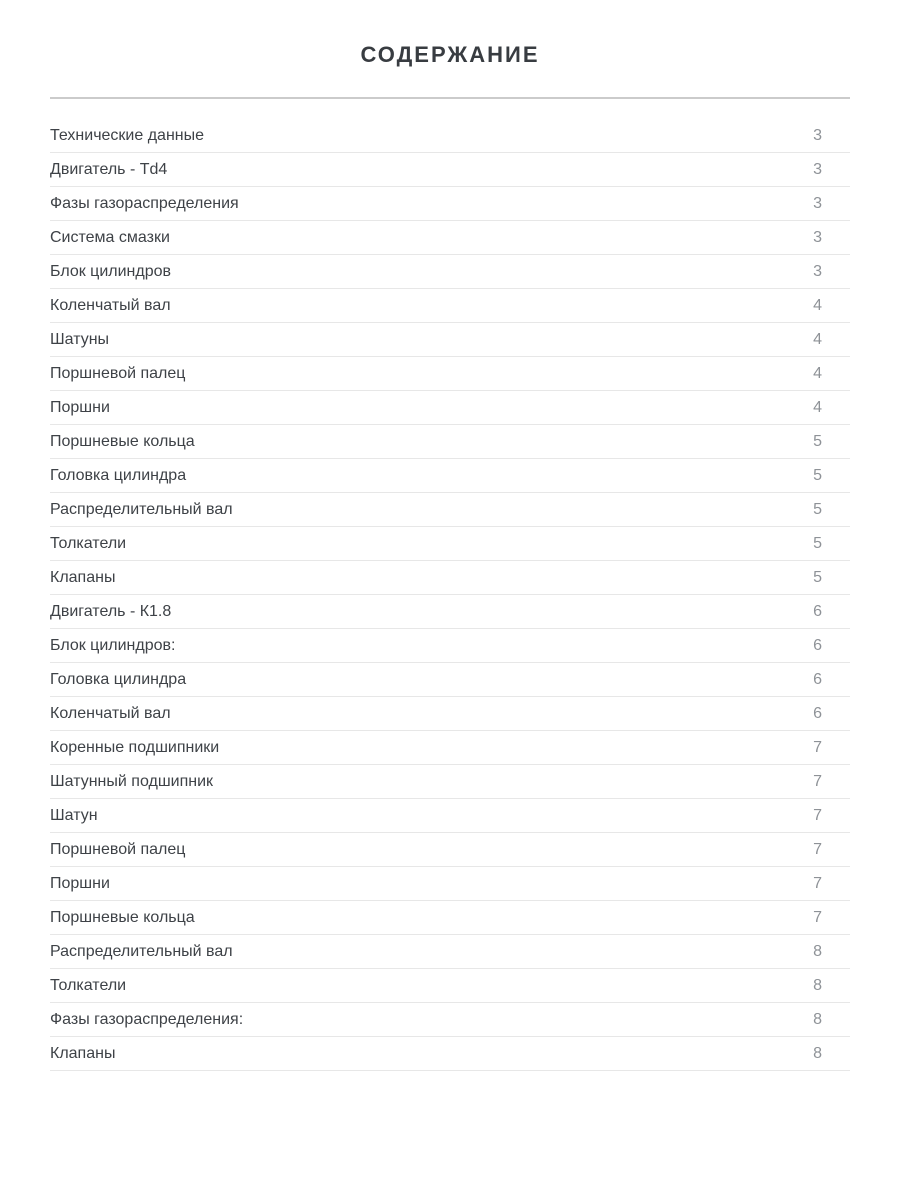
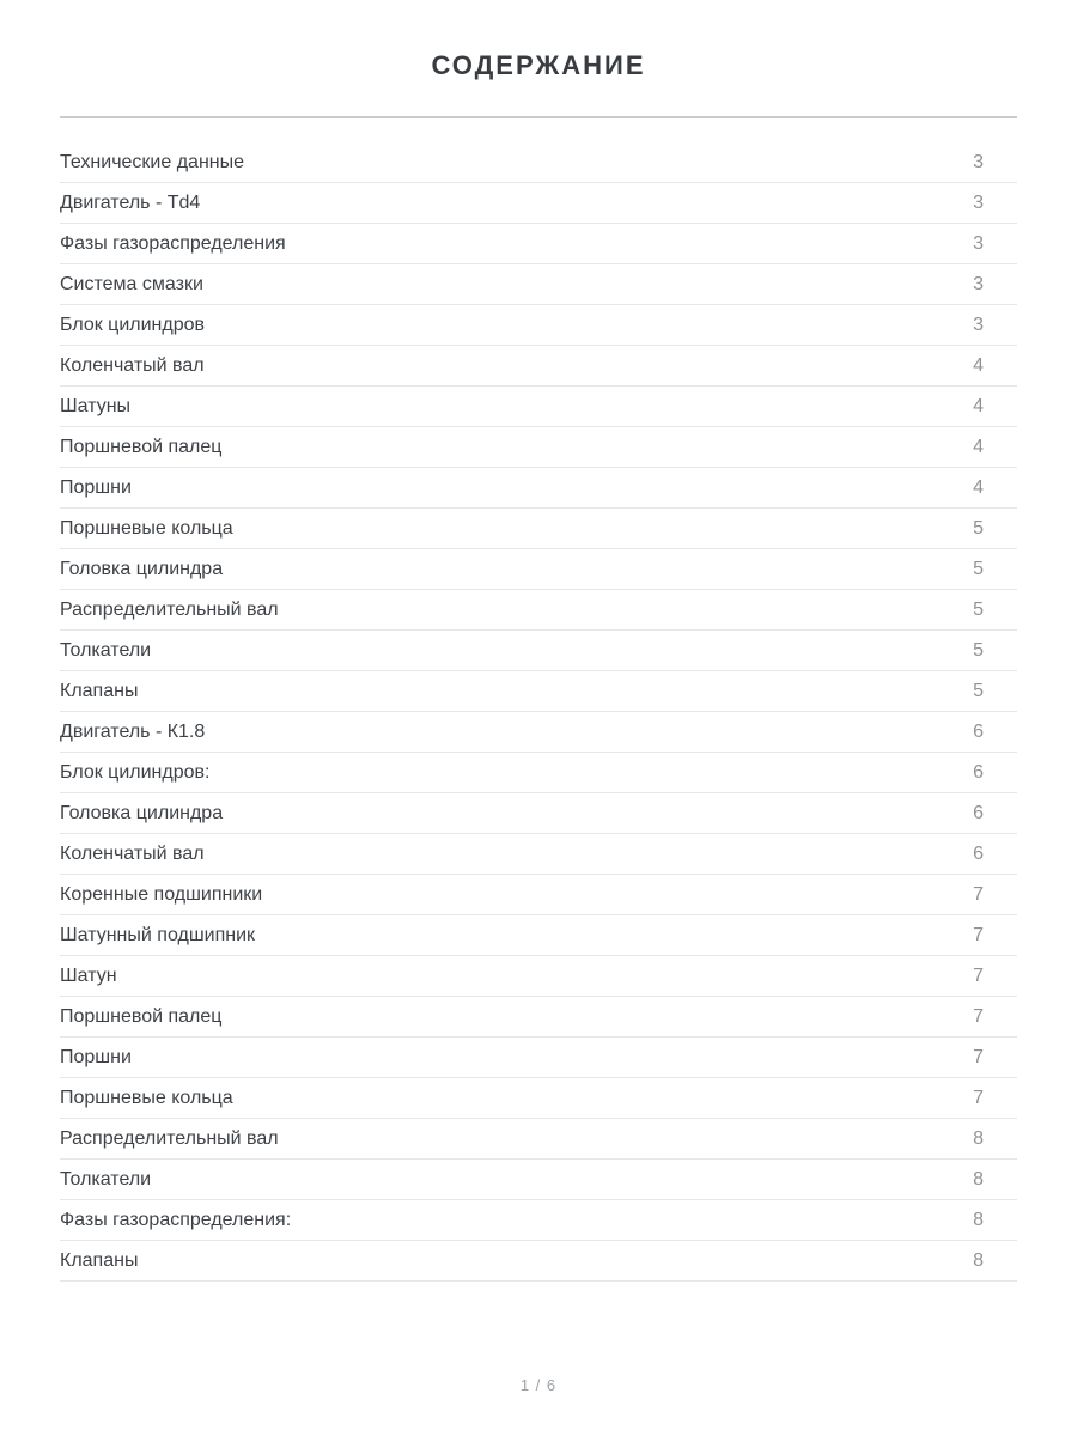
  СОДЕРЖАНИЕ
  Технические данные
  3
  Двигатель - Td4
  3
  Фазы газораспределения
  3
  Система смазки
  3
  Блок цилиндров
  3
  Коленчатый вал
  4
  Шатуны
  4
  Поршневой палец
  4
  Поршни
  4
  Поршневые кольца
  5
  Головка цилиндра
  5
  Распределительный вал
  5
  Толкатели
  5
  Клапаны
  5
  Двигатель - К1.8
  6
  Блок цилиндров:
  6
  Головка цилиндра
  6
  Коленчатый вал
  6
  Коренные подшипники
  7
  Шатунный подшипник
  7
  Шатун
  7
  Поршневой палец
  7
  Поршни
  7
  Поршневые кольца
  7
  Распределительный вал
  8
  Толкатели
  8
  Фазы газораспределения:
  8
  Клапаны
  8
+ 1 / 6
